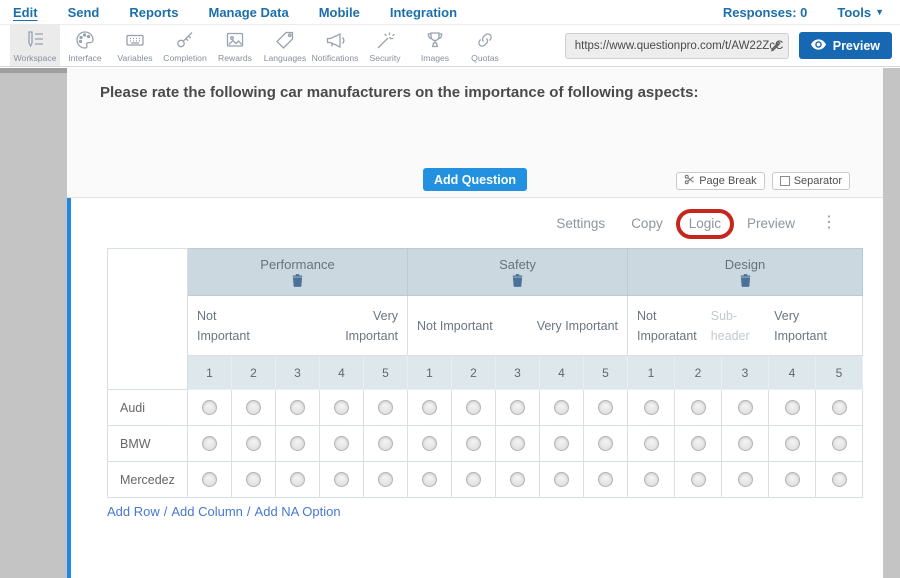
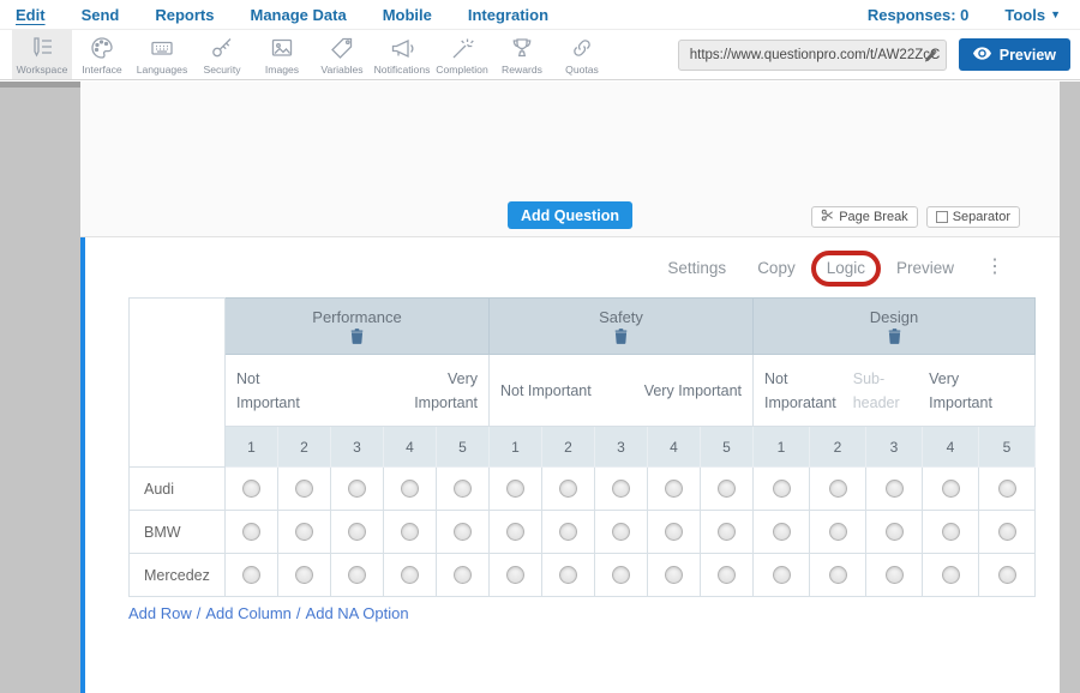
  Edit
  Send
  Reports
  Manage Data
  Mobile
  Integration
  Responses: 0
  Tools
  ▼
  Workspace
  Interface
- Variables
+ Languages
- Completion
+ Security
- Rewards
+ Images
- Languages
+ Variables
  Notifications
- Security
+ Completion
- Images
+ Rewards
  Quotas
  https://www.questionpro.com/t/AW22ZcC
  Preview
- Please rate the following car manufacturers on the importance of following aspects:
  Add Question
  Page Break
  Separator
  Settings
  Copy
  Logic
  Preview
  ⋮
  	Performance	Safety	Design
  Not ImportantVery Important	Not Important Very Important	Not ImporatantSub-headerVery Important
  1	2	3	4	5	1	2	3	4	5	1	2	3	4	5
  Audi
  BMW
  Mercedez
  Add Row / Add Column / Add NA Option
